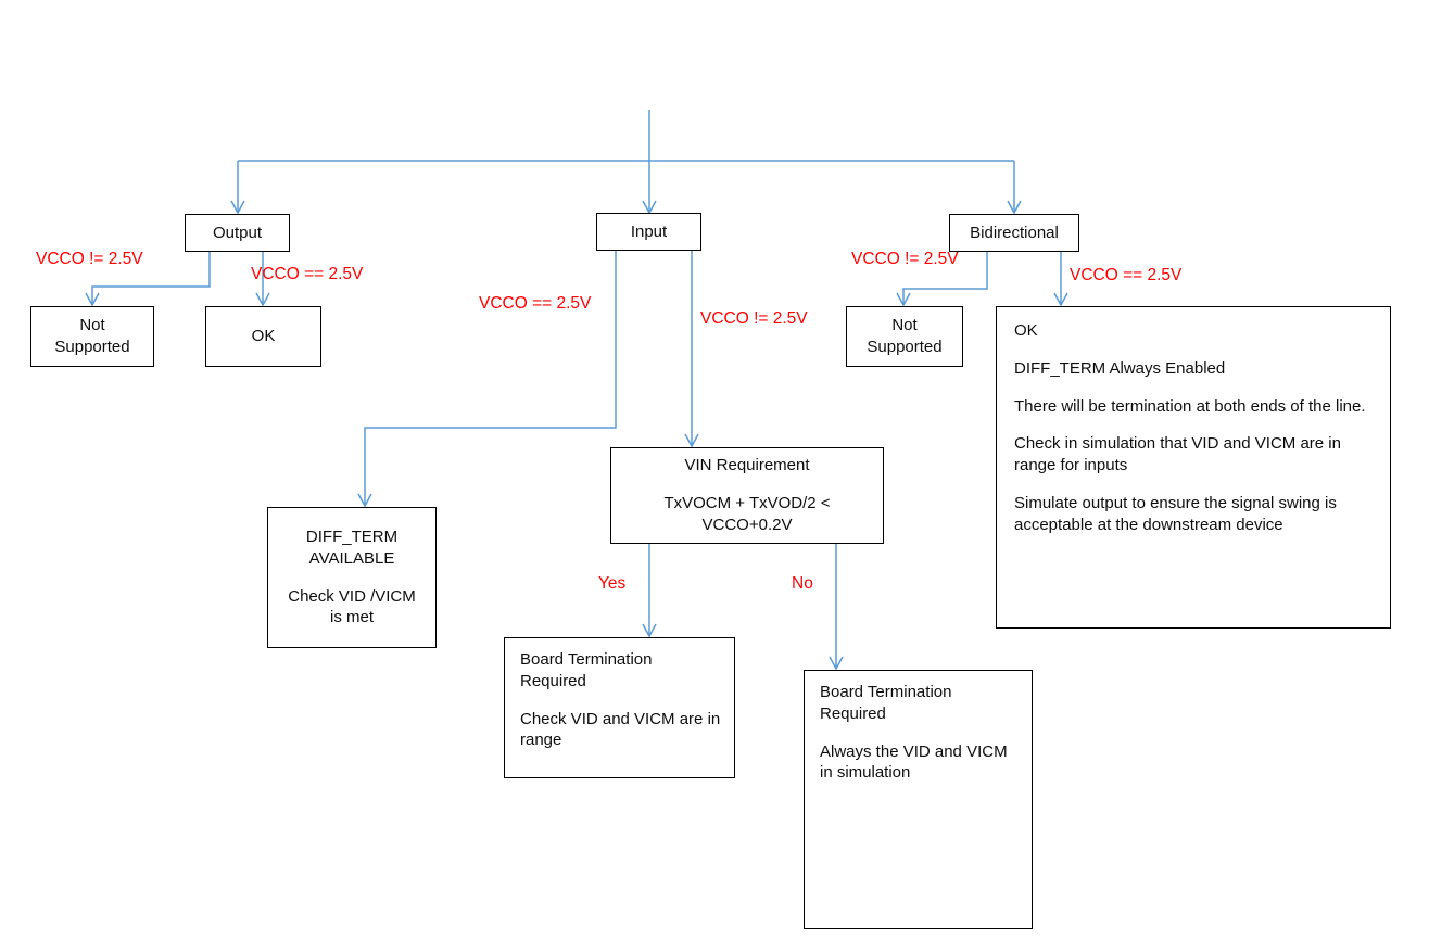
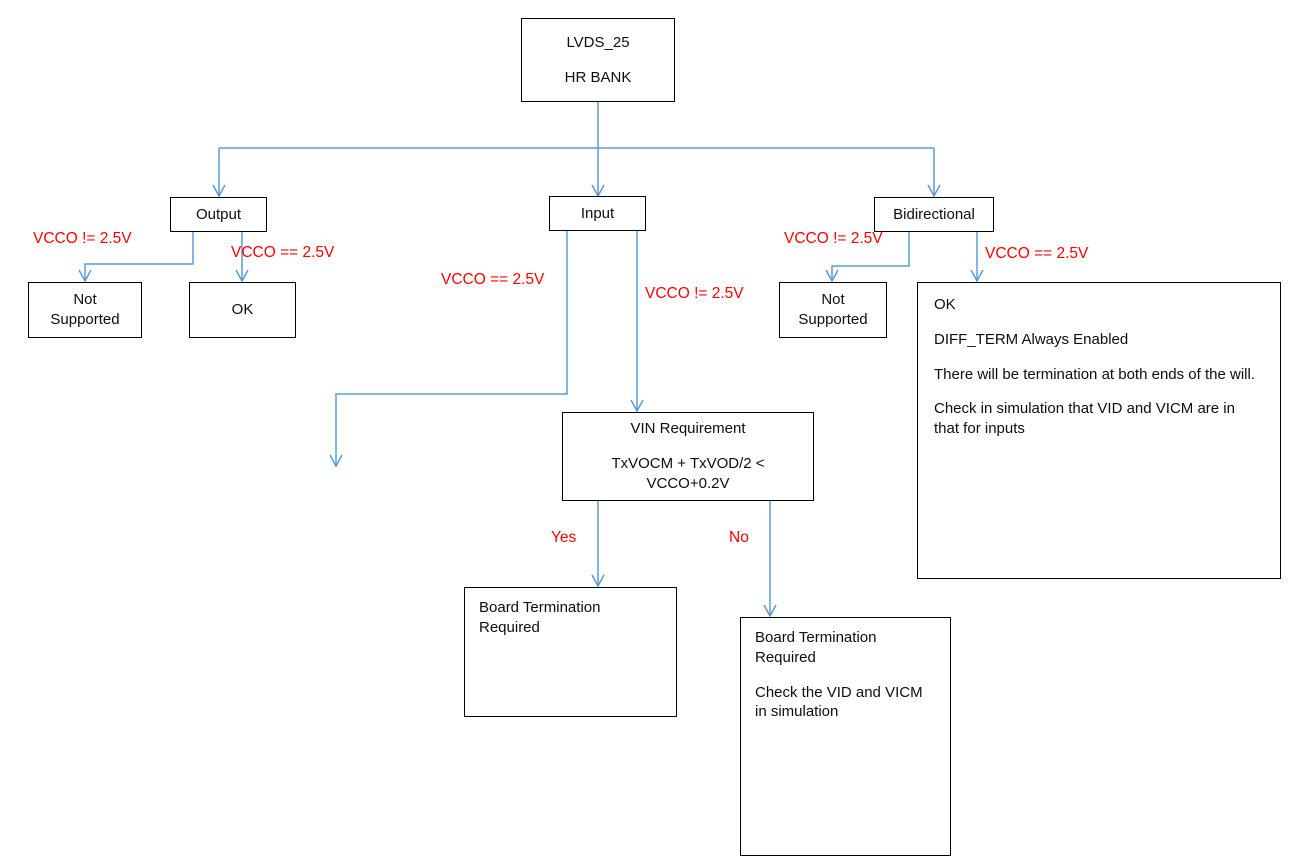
+ LVDS_25
+ HR BANK
  Output
  Input
  Bidirectional
  Not
  Supported
  OK
  Not
  Supported
  OK
  DIFF_TERM Always Enabled
- There will be termination at both ends of the line.
+ There will be termination at both ends of the will.
- Check in simulation that VID and VICM are in range for inputs
+ Check in simulation that VID and VICM are in that for inputs
- Simulate output to ensure the signal swing is acceptable at the downstream device
- DIFF_TERM
- AVAILABLE
- Check VID /VICM
- is met
  VIN Requirement
  TxVOCM + TxVOD/2 <
  VCCO+0.2V
  Board Termination Required
- Check VID and VICM are in range
  Board Termination Required
- Always the VID and VICM in simulation
+ Check the VID and VICM in simulation
  VCCO != 2.5V
  VCCO == 2.5V
  VCCO == 2.5V
  VCCO != 2.5V
  VCCO != 2.5V
  VCCO == 2.5V
  Yes
  No
